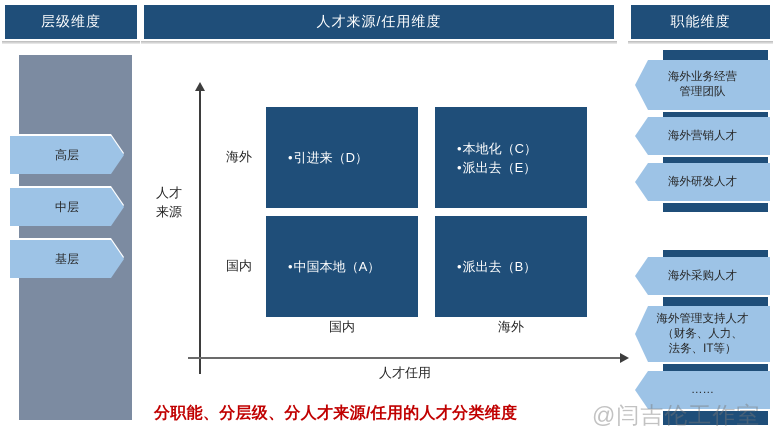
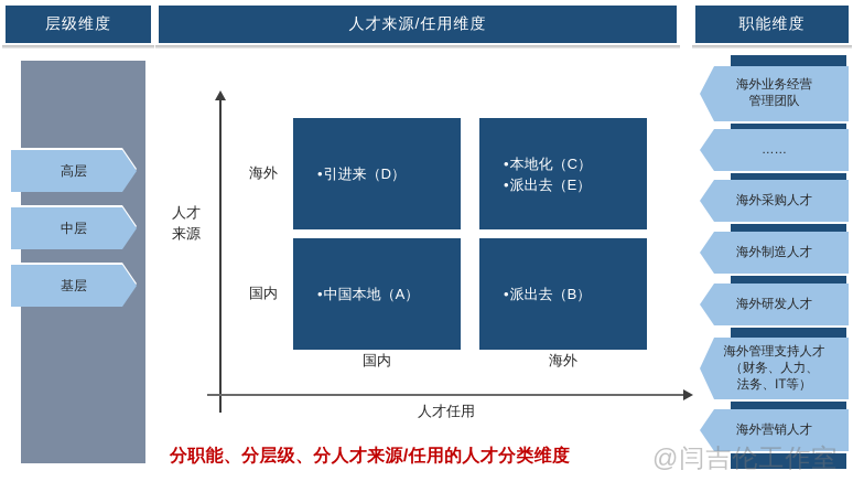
  层级维度
  人才来源/任用维度
  职能维度
  高层
  中层
  基层
  海外业务经营
  管理团队
- 海外营销人才
+ ……
- 海外研发人才
+ 海外采购人才
+ 海外制造人才
- 海外采购人才
+ 海外研发人才
  海外管理支持人才
  （财务、人力、
  法务、IT等）
- ……
+ 海外营销人才
  人才
  来源
  人才任用
  海外
  国内
  国内
  海外
  引进来（D）
  本地化（C）
  派出去（E）
  中国本地（A）
  派出去（B）
  分职能、分层级、分人才来源/任用的人才分类维度
  @闫吉伦工作室
